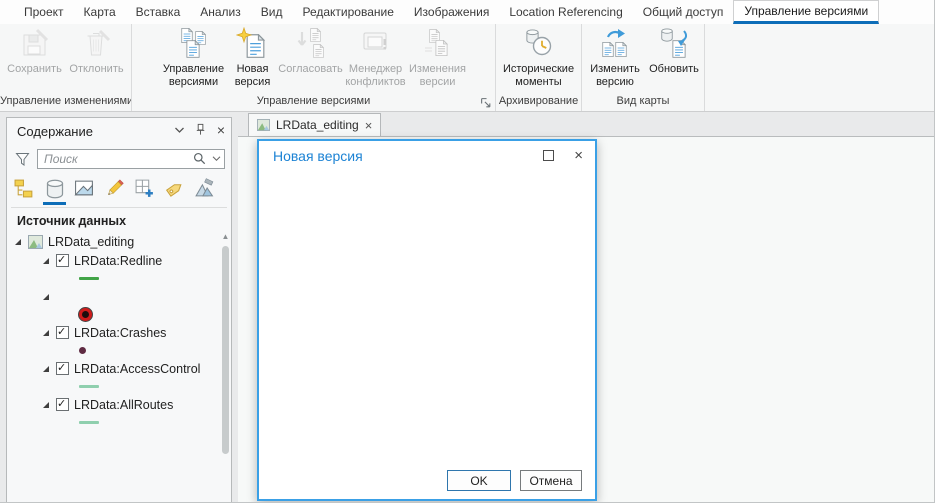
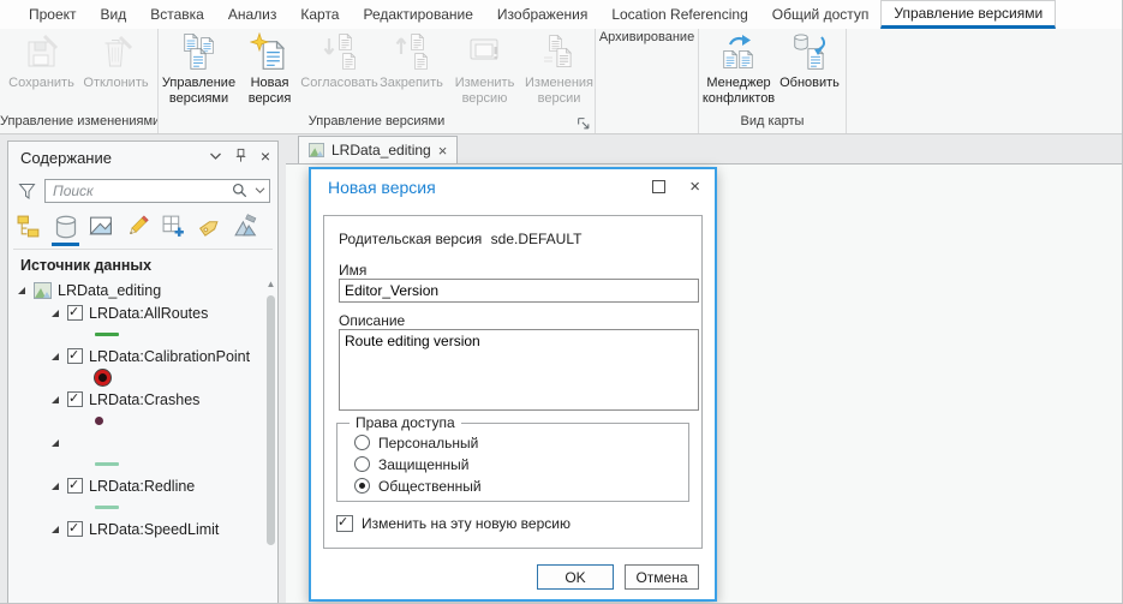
  Проект
- Карта
+ Вид
  Вставка
  Анализ
- Вид
+ Карта
  Редактирование
  Изображения
  Location Referencing
  Общий доступ
  Управление версиями
  Сохранить
  Отклонить
  Управление изменениями
  Управление версиями
  Новая версия
  Согласовать
+ Закрепить
- Менеджер конфликтов
+ Изменить версию
  Изменения версии
  Управление версиями
- Исторические моменты
  Архивирование
- Изменить версию
+ Менеджер конфликтов
  Обновить
  Вид карты
  Содержание
  ×
  Поиск
  Источник данных
  LRData_editing
- LRData:Redline
+ LRData:AllRoutes
+ LRData:CalibrationPoint
  LRData:Crashes
- LRData:AccessControl
- LRData:AllRoutes
+ LRData:Redline
+ LRData:SpeedLimit
  ▲
  LRData_editing
  ×
  Новая версия
  ×
+ Родительская версия sde.DEFAULT
+ Имя
+ Editor_Version
+ Описание
+ Route editing version
+ Права доступа
+ Персональный
+ Защищенный
+ Общественный
+ Изменить на эту новую версию
  OK
  Отмена
